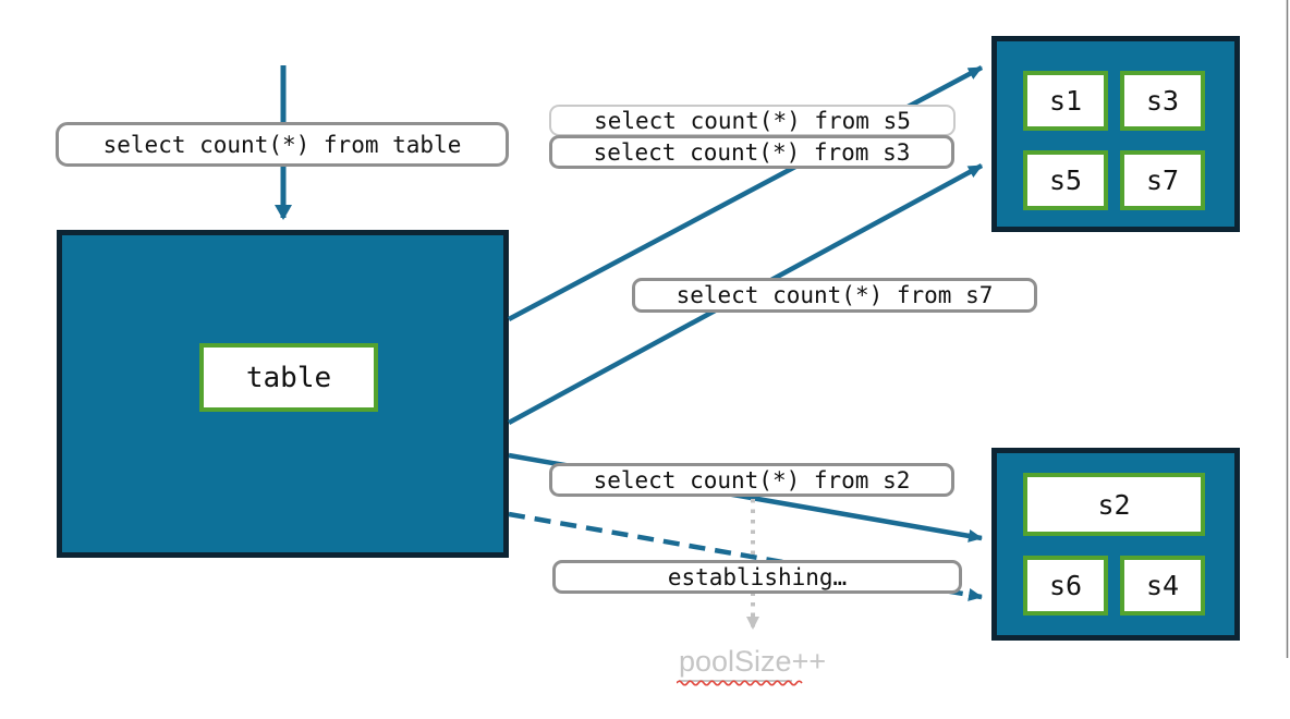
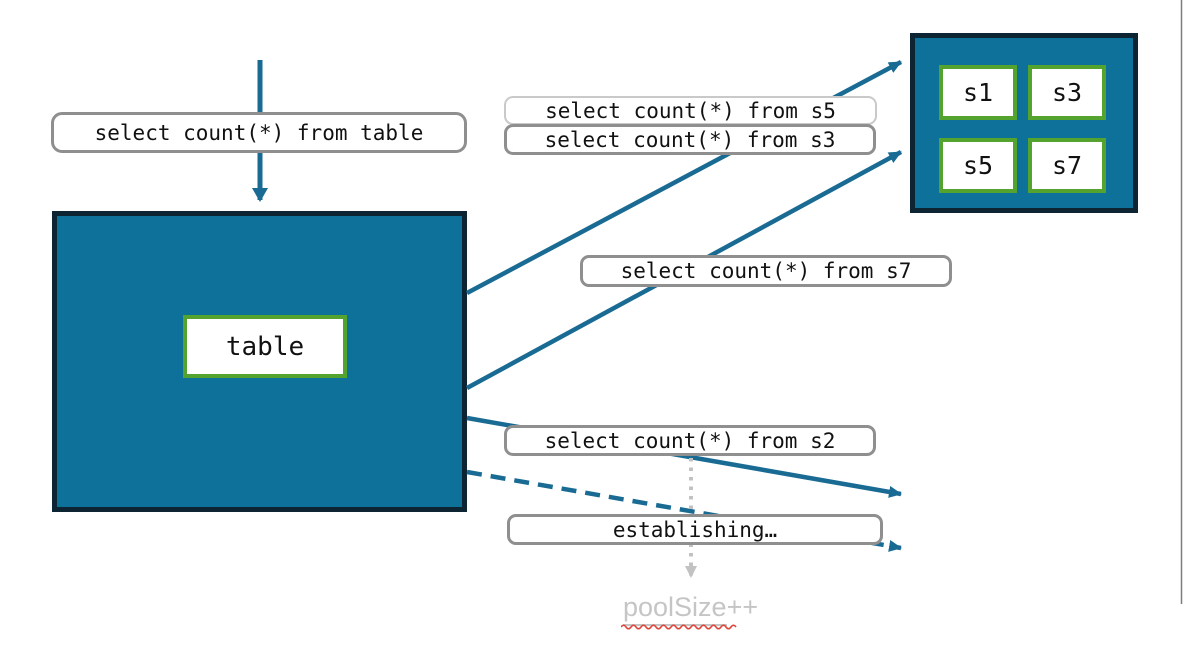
  table
  s1
  s3
  s5
  s7
- s2
- s6
- s4
  select count(*) from table
  select count(*) from s5
  select count(*) from s3
  select count(*) from s7
  select count(*) from s2
  establishing…
  poolSize ++
